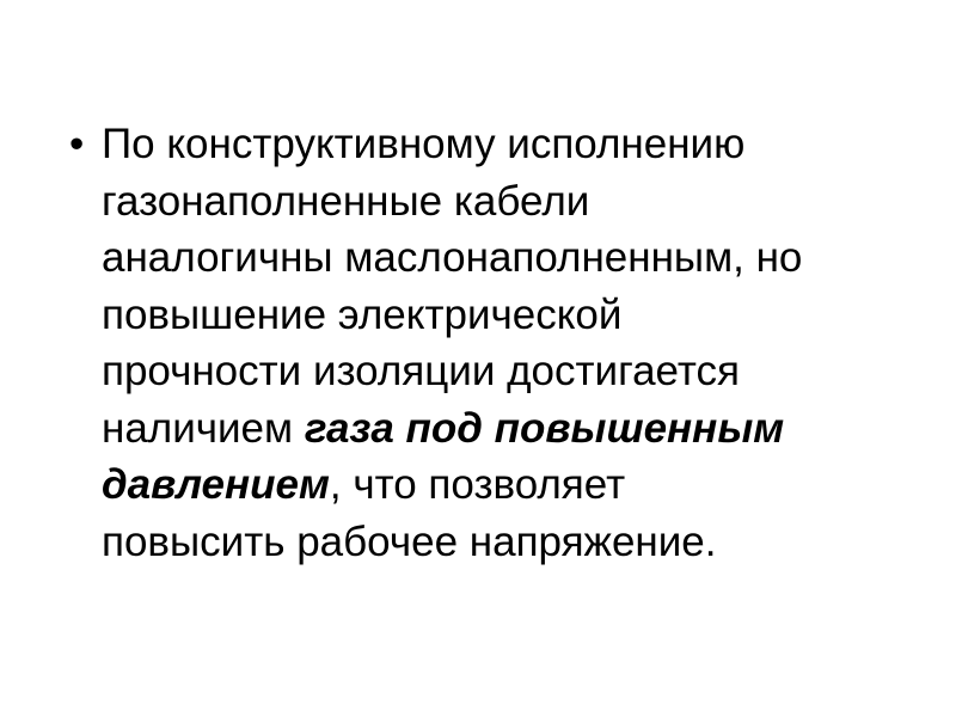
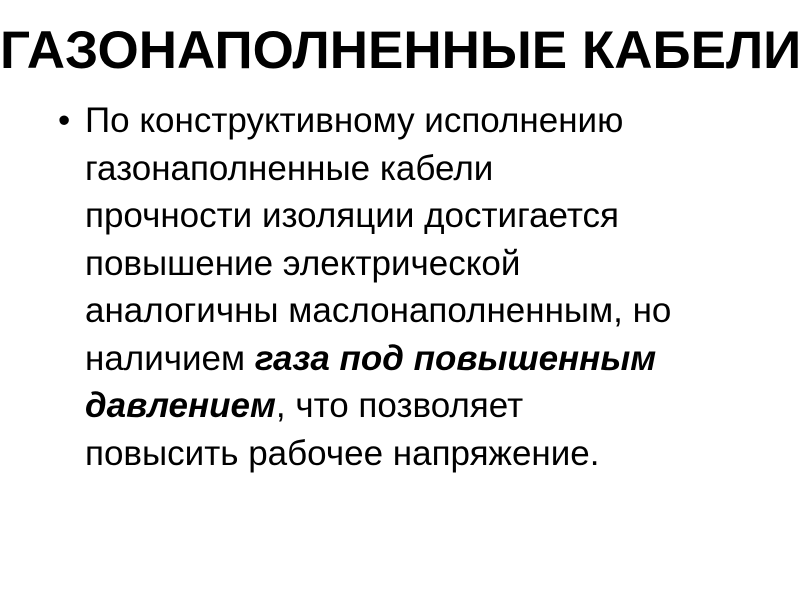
+ ГАЗОНАПОЛНЕННЫЕ КАБЕЛИ
  •
  По конструктивному исполнению
  газонаполненные кабели
- аналогичны маслонаполненным, но
+ прочности изоляции достигается
  повышение электрической
- прочности изоляции достигается
+ аналогичны маслонаполненным, но
  наличием газа под повышенным
  давлением, что позволяет
  повысить рабочее напряжение.
